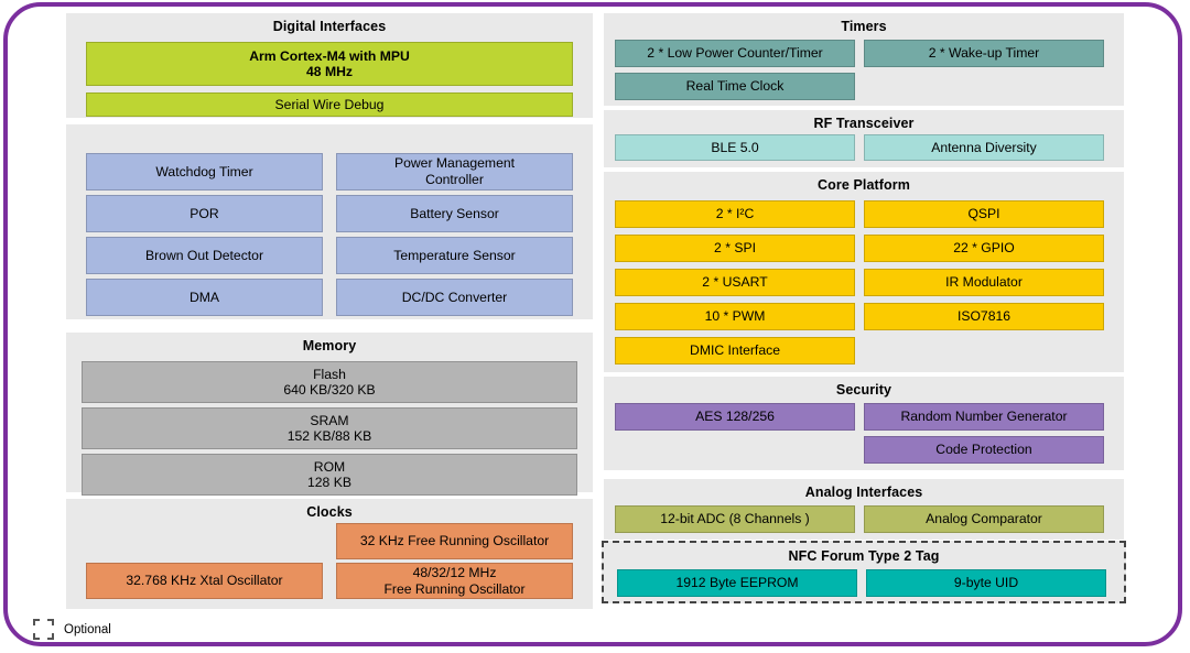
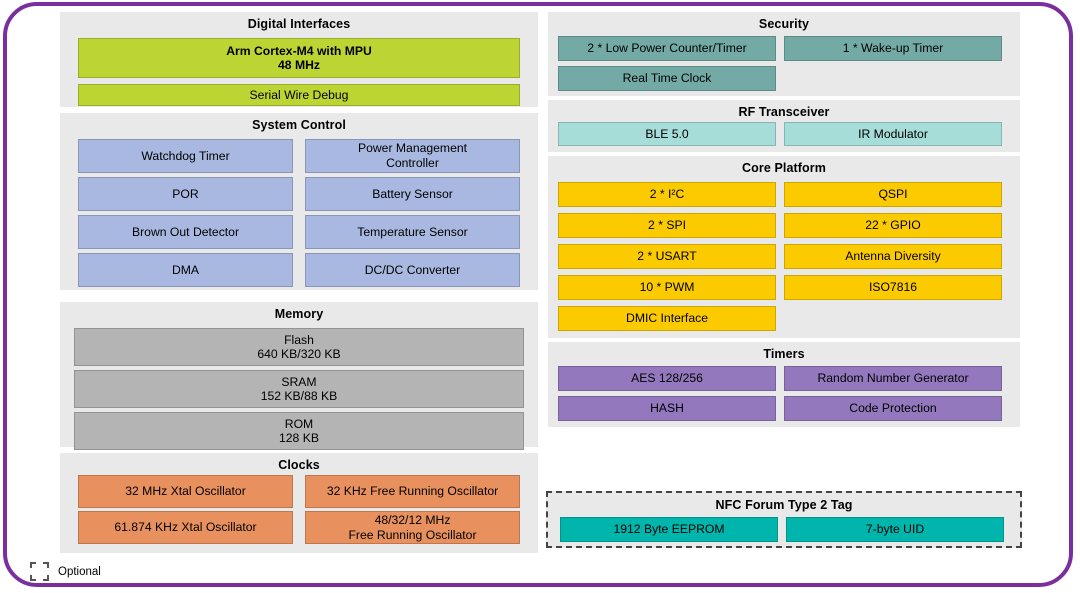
  Digital Interfaces
  Arm Cortex-M4 with MPU
  48 MHz
  Serial Wire Debug
+ System Control
  Watchdog Timer
  Power Management
  Controller
  POR
  Battery Sensor
  Brown Out Detector
  Temperature Sensor
  DMA
  DC/DC Converter
  Memory
  Flash
  640 KB/320 KB
  SRAM
  152 KB/88 KB
  ROM
  128 KB
  Clocks
+ 32 MHz Xtal Oscillator
  32 KHz Free Running Oscillator
- 32.768 KHz Xtal Oscillator
+ 61.874 KHz Xtal Oscillator
  48/32/12 MHz
  Free Running Oscillator
- Timers
+ Security
  2 * Low Power Counter/Timer
- 2 * Wake-up Timer
+ 1 * Wake-up Timer
  Real Time Clock
  RF Transceiver
  BLE 5.0
- Antenna Diversity
+ IR Modulator
  Core Platform
  2 * I²C
  QSPI
  2 * SPI
  22 * GPIO
  2 * USART
- IR Modulator
+ Antenna Diversity
  10 * PWM
  ISO7816
  DMIC Interface
- Security
+ Timers
  AES 128/256
  Random Number Generator
+ HASH
  Code Protection
- Analog Interfaces
- 12-bit ADC (8 Channels )
- Analog Comparator
  NFC Forum Type 2 Tag
  1912 Byte EEPROM
- 9-byte UID
+ 7-byte UID
  Optional
